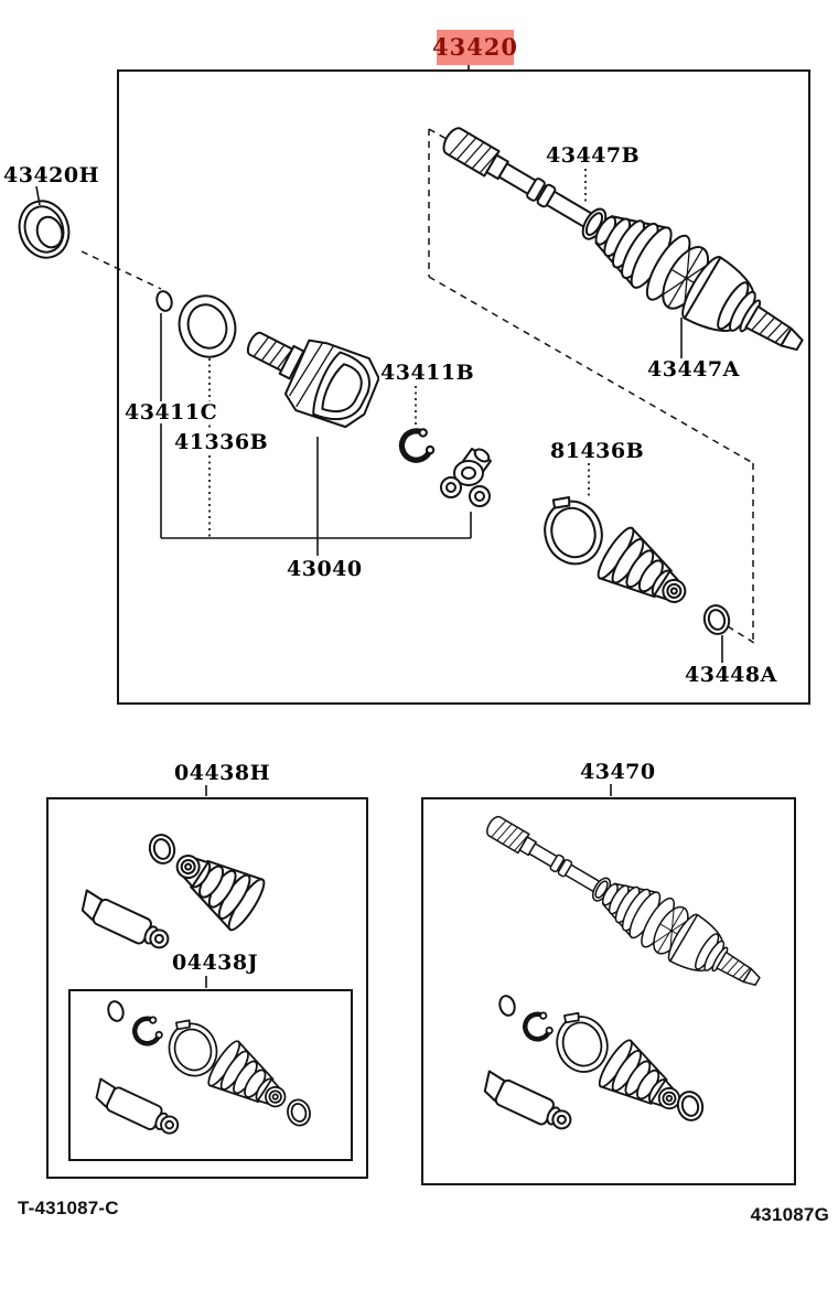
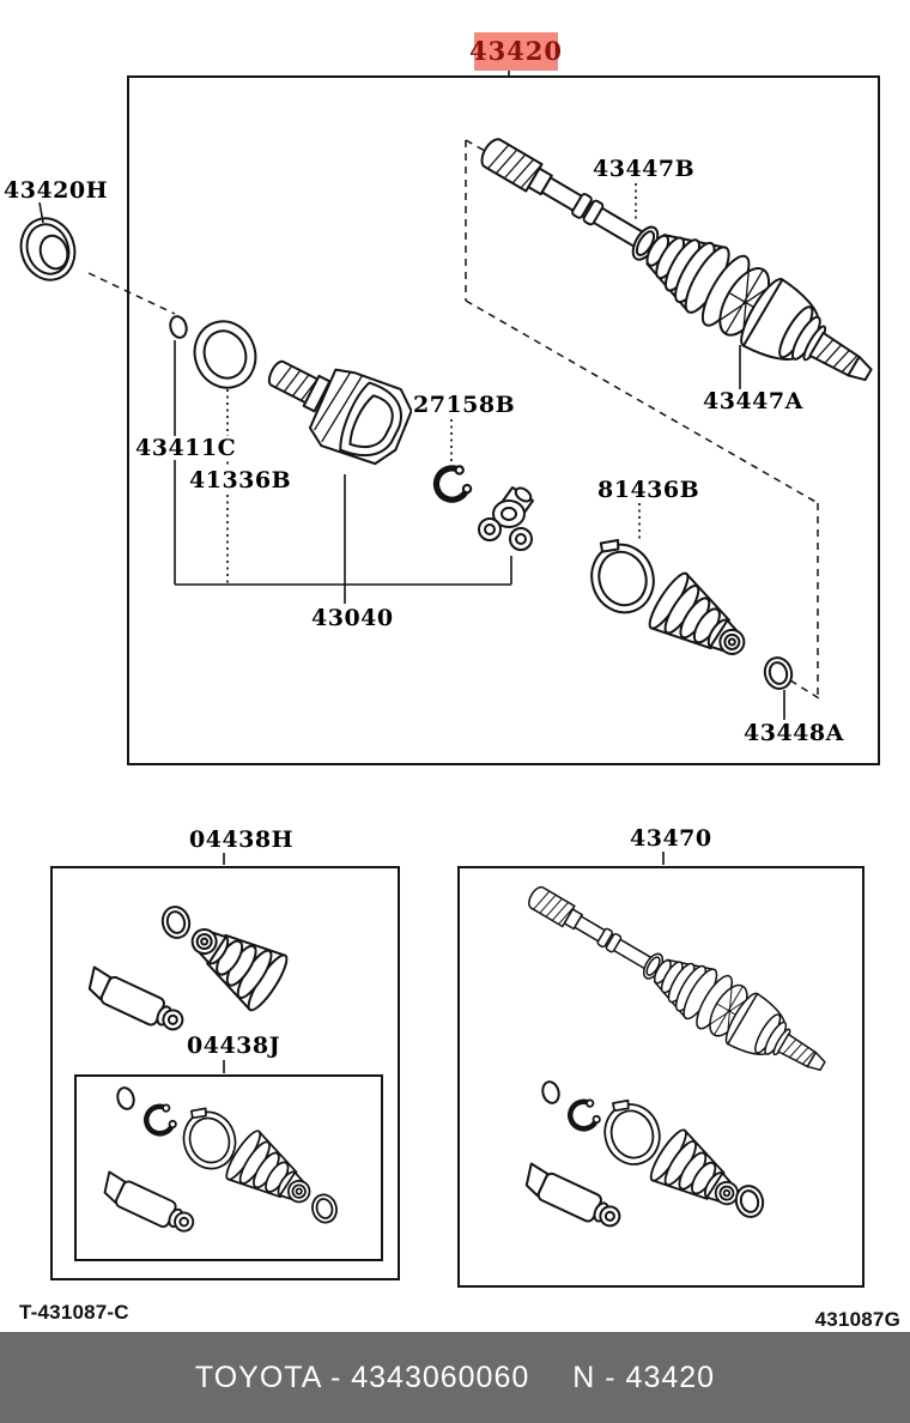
  43420
  43420H
  43447B
  43447A
- 43411B
+ 27158B
  43411C
  41336B
  81436B
  43040
  43448A
  04438H
  04438J
  43470
  T-431087-C
  431087G
+ TOYOTA - 4343060060
+ N - 43420
